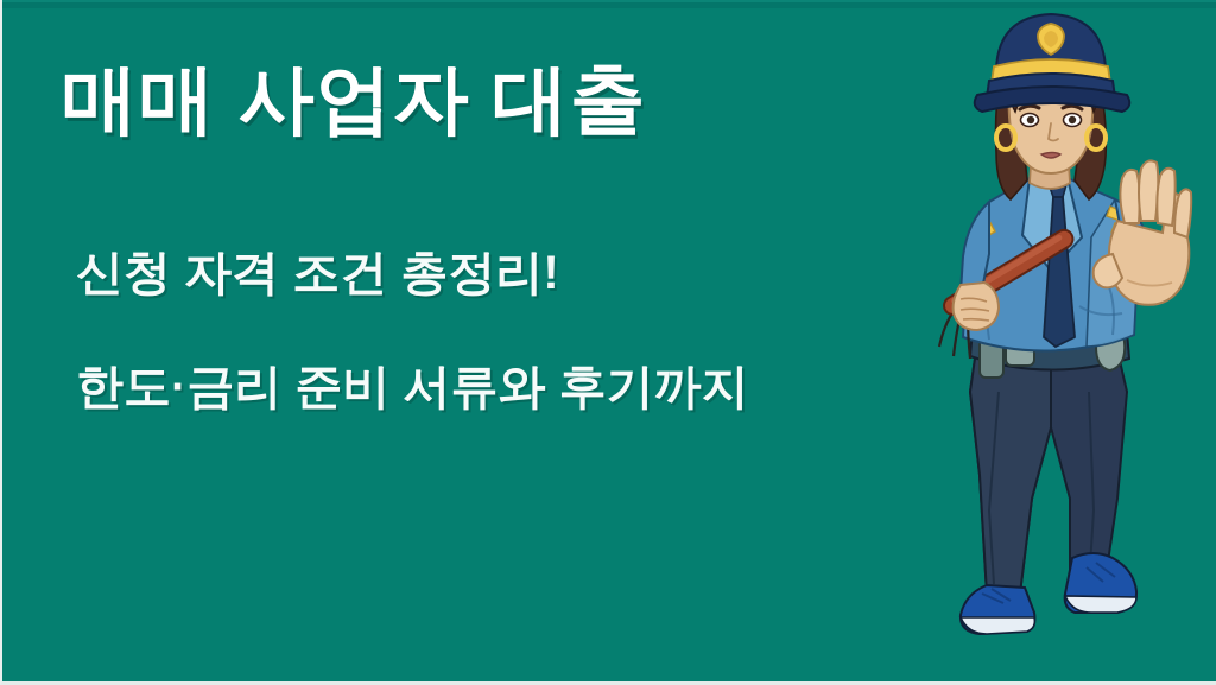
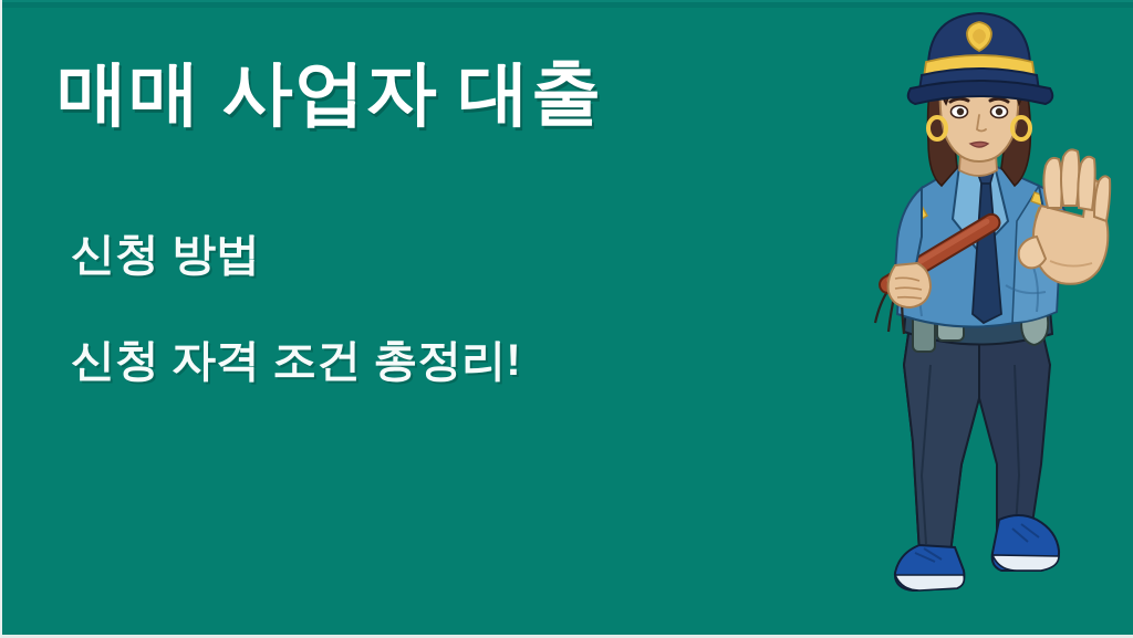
  매매 사업자 대출
+ 신청 방법
  신청 자격 조건 총정리!
- 한도·금리 준비 서류와 후기까지
